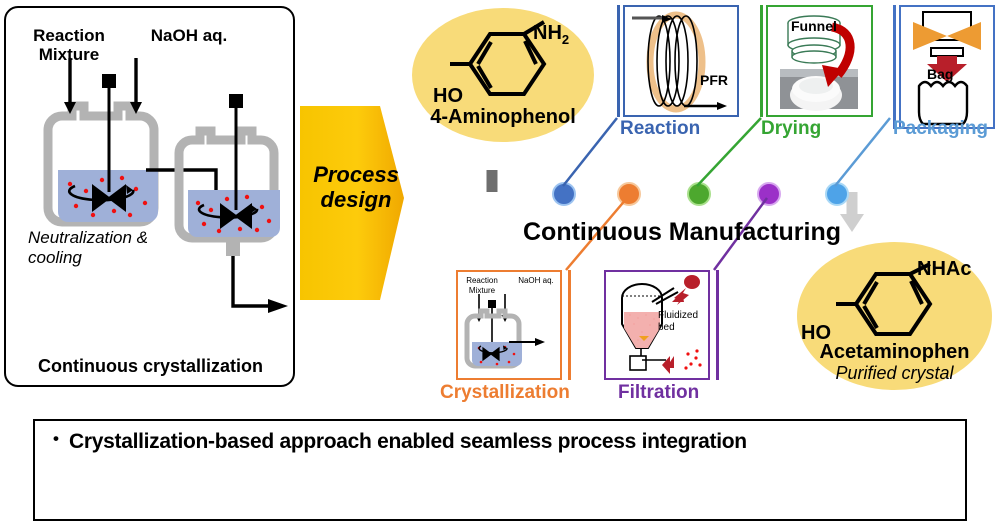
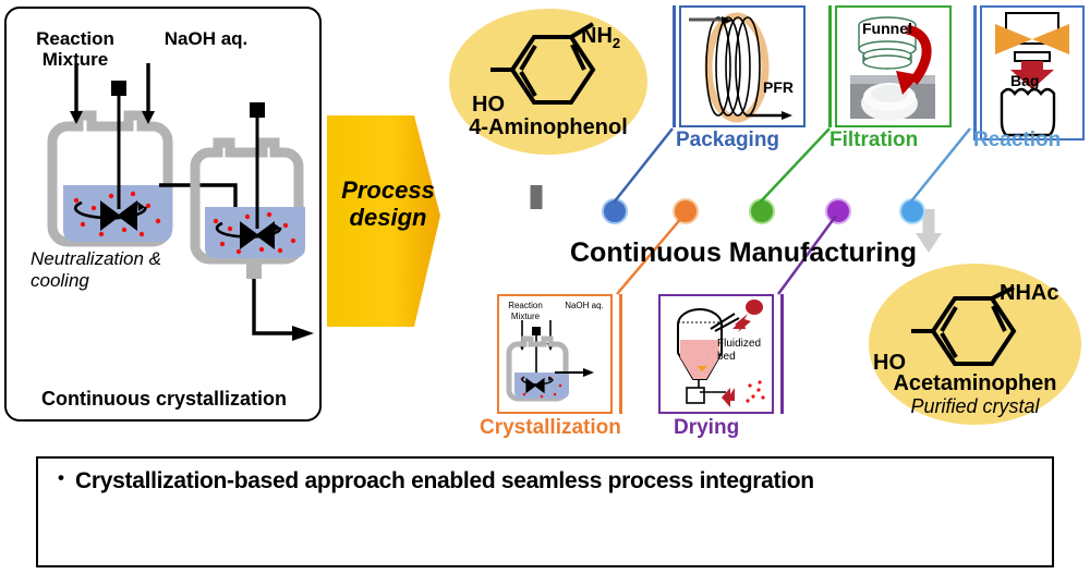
  Reaction Mixture
  NaOH aq.
  Neutralization & cooling
  Continuous crystallization
  Process
  design
  HO
  NH2
  4-Aminophenol
  HO
  NHAc
  Acetaminophen
  Purified crystal
  Continuous Manufacturing
  PFR
- Reaction
+ Packaging
  Funnel
- Drying
+ Filtration
  Bag
- Packaging
+ Reaction
  Reaction Mixture
  NaOH aq.
  Crystallization
  Fluidized bed
- Filtration
+ Drying
  Crystallization-based approach enabled seamless process integration
